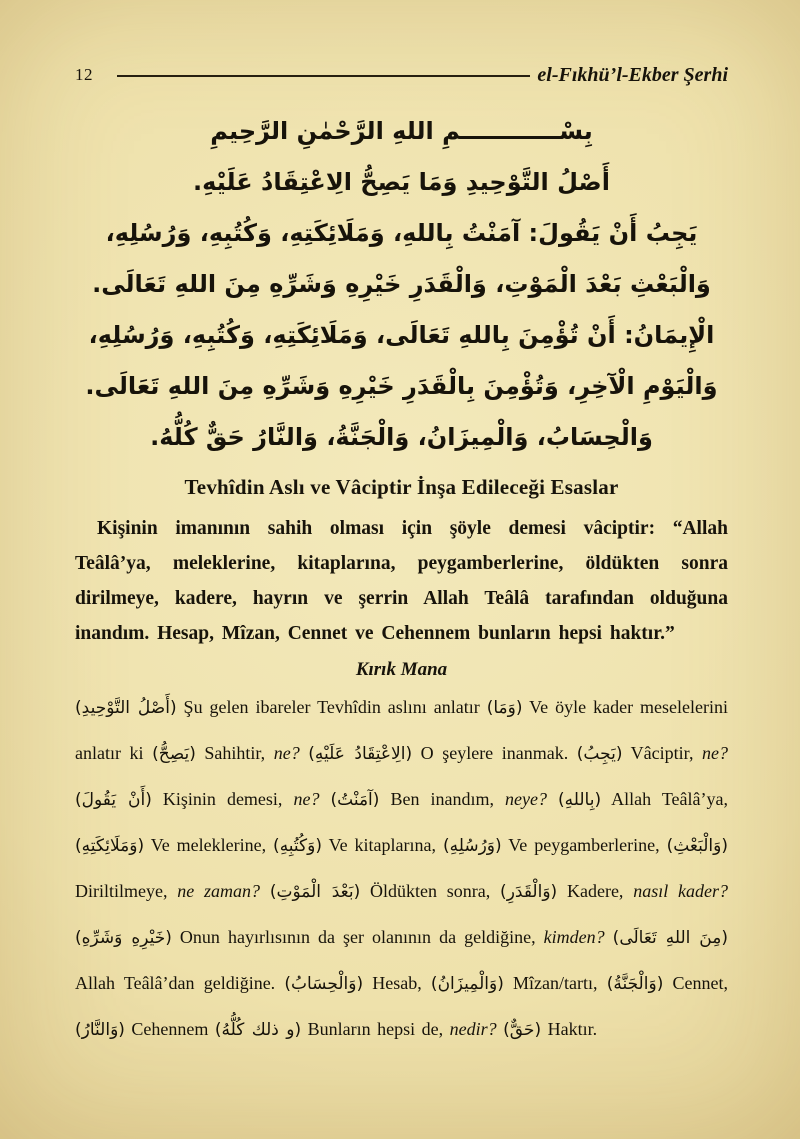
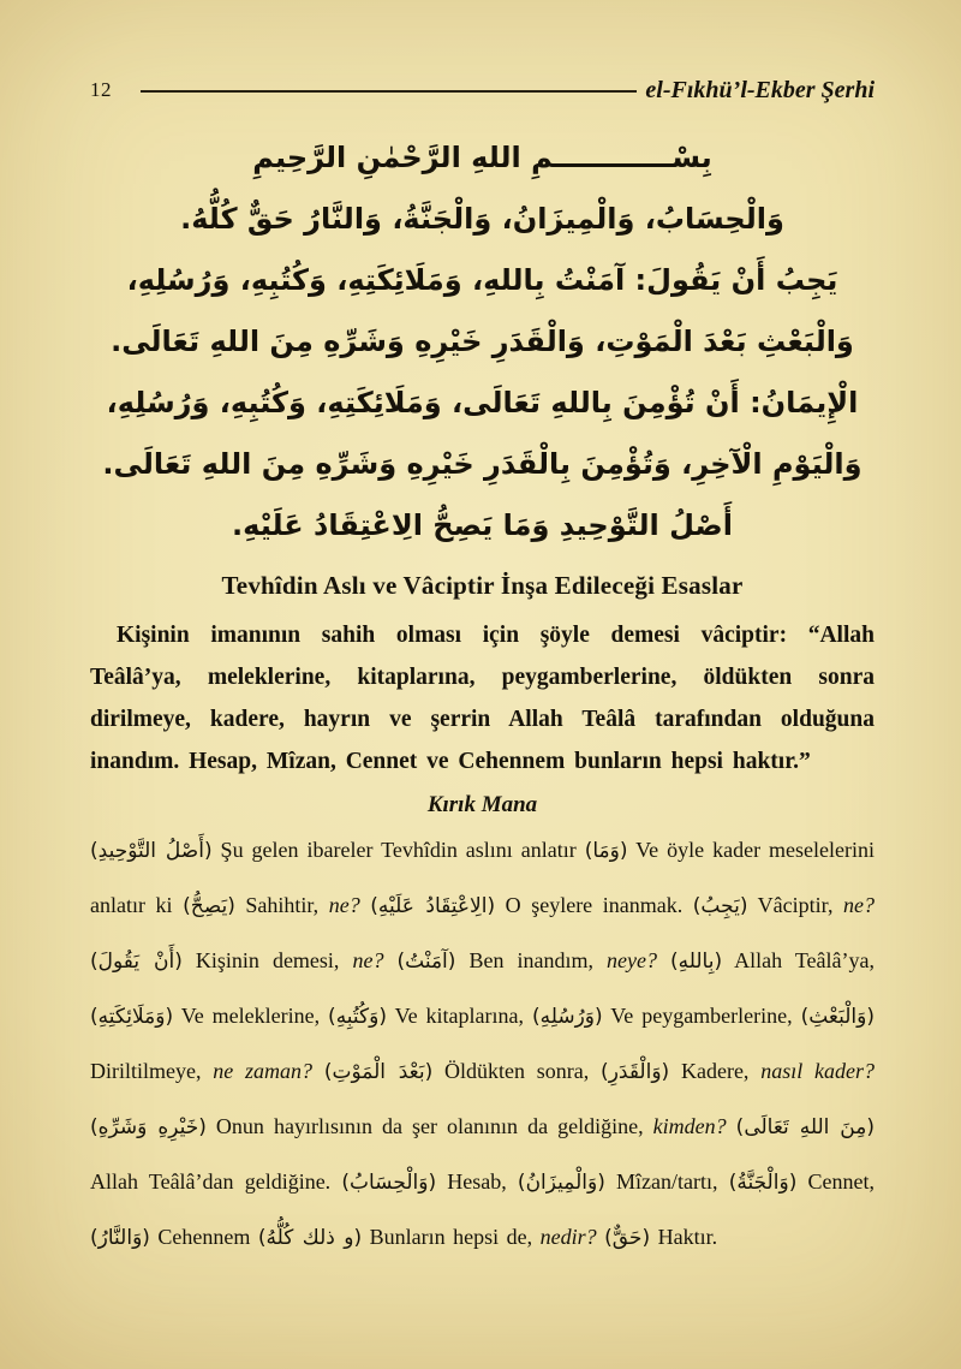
  12
  el-Fıkhü’l-Ekber Şerhi
  بِسْــــــــــــمِ اللهِ الرَّحْمٰنِ الرَّحِيمِ
- أَصْلُ التَّوْحِيدِ وَمَا يَصِحُّ الِاعْتِقَادُ عَلَيْهِ.
+ وَالْحِسَابُ، وَالْمِيزَانُ، وَالْجَنَّةُ، وَالنَّارُ حَقٌّ كُلُّهُ.
  يَجِبُ أَنْ يَقُولَ: آمَنْتُ بِاللهِ، وَمَلَائِكَتِهِ، وَكُتُبِهِ، وَرُسُلِهِ، وَالْبَعْثِ بَعْدَ الْمَوْتِ، وَالْقَدَرِ خَيْرِهِ وَشَرِّهِ مِنَ اللهِ تَعَالَى.
  الْإِيمَانُ: أَنْ تُؤْمِنَ بِاللهِ تَعَالَى، وَمَلَائِكَتِهِ، وَكُتُبِهِ، وَرُسُلِهِ، وَالْيَوْمِ الْآخِرِ، وَتُؤْمِنَ بِالْقَدَرِ خَيْرِهِ وَشَرِّهِ مِنَ اللهِ تَعَالَى.
- وَالْحِسَابُ، وَالْمِيزَانُ، وَالْجَنَّةُ، وَالنَّارُ حَقٌّ كُلُّهُ.
+ أَصْلُ التَّوْحِيدِ وَمَا يَصِحُّ الِاعْتِقَادُ عَلَيْهِ.
  Tevhîdin Aslı ve Vâciptir İnşa Edileceği Esaslar
  Kişinin imanının sahih olması için şöyle demesi vâciptir: “Allah Teâlâ’ya, meleklerine, kitaplarına, peygamberlerine, öldükten sonra dirilmeye, kadere, hayrın ve şerrin Allah Teâlâ tarafından olduğuna inandım. Hesap, Mîzan, Cennet ve Cehennem bunların hepsi haktır.”
  Kırık Mana
  (أَصْلُ التَّوْحِيدِ) Şu gelen ibareler Tevhîdin aslını anlatır (وَمَا) Ve öyle kader meselelerini anlatır ki (يَصِحُّ) Sahihtir, ne? (الِاعْتِقَادُ عَلَيْهِ) O şeylere inanmak. (يَجِبُ) Vâciptir, ne? (أَنْ يَقُولَ) Kişinin demesi, ne? (آمَنْتُ) Ben inandım, neye? (بِاللهِ) Allah Teâlâ’ya, (وَمَلَائِكَتِهِ) Ve meleklerine, (وَكُتُبِهِ) Ve kitaplarına, (وَرُسُلِهِ) Ve peygamberlerine, (وَالْبَعْثِ) Diriltilmeye, ne zaman? (بَعْدَ الْمَوْتِ) Öldükten sonra, (وَالْقَدَرِ) Kadere, nasıl kader? (خَيْرِهِ وَشَرِّهِ) Onun hayırlısının da şer olanının da geldiğine, kimden? (مِنَ اللهِ تَعَالَى) Allah Teâlâ’dan geldiğine. (وَالْحِسَابُ) Hesab, (وَالْمِيزَانُ) Mîzan/tartı, (وَالْجَنَّةُ) Cennet, (وَالنَّارُ) Cehennem (و ذلك كُلُّهُ) Bunların hepsi de, nedir? (حَقٌّ) Haktır.
